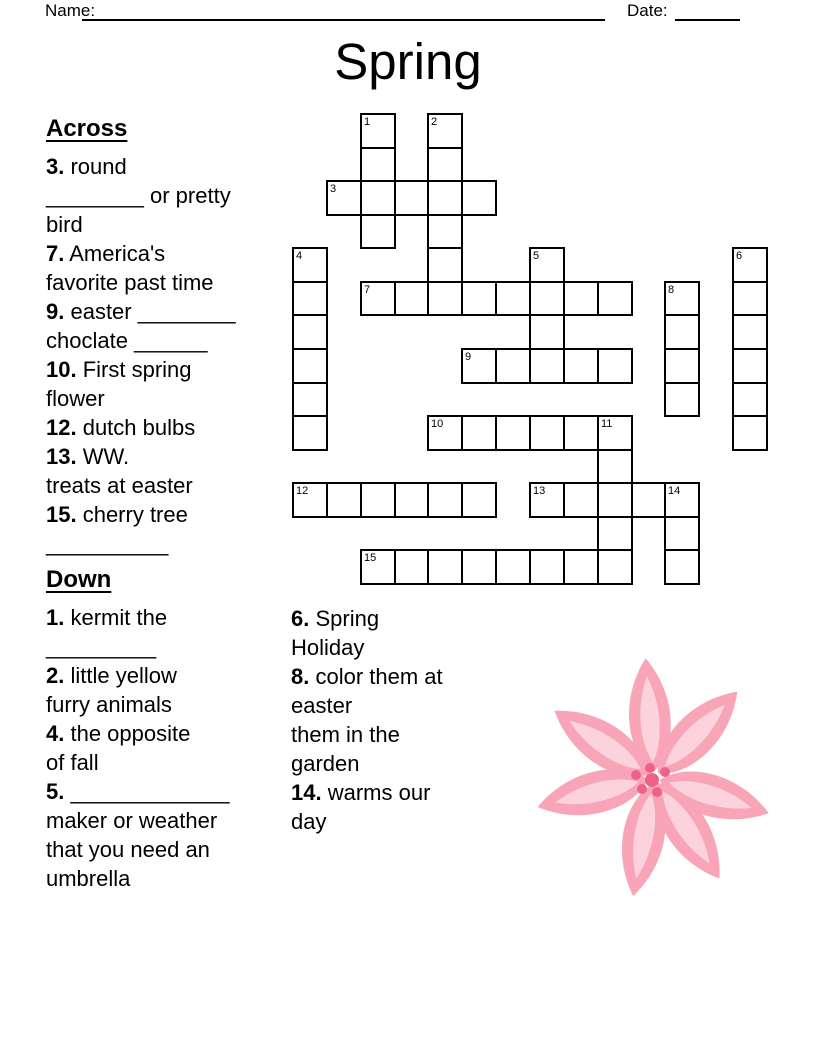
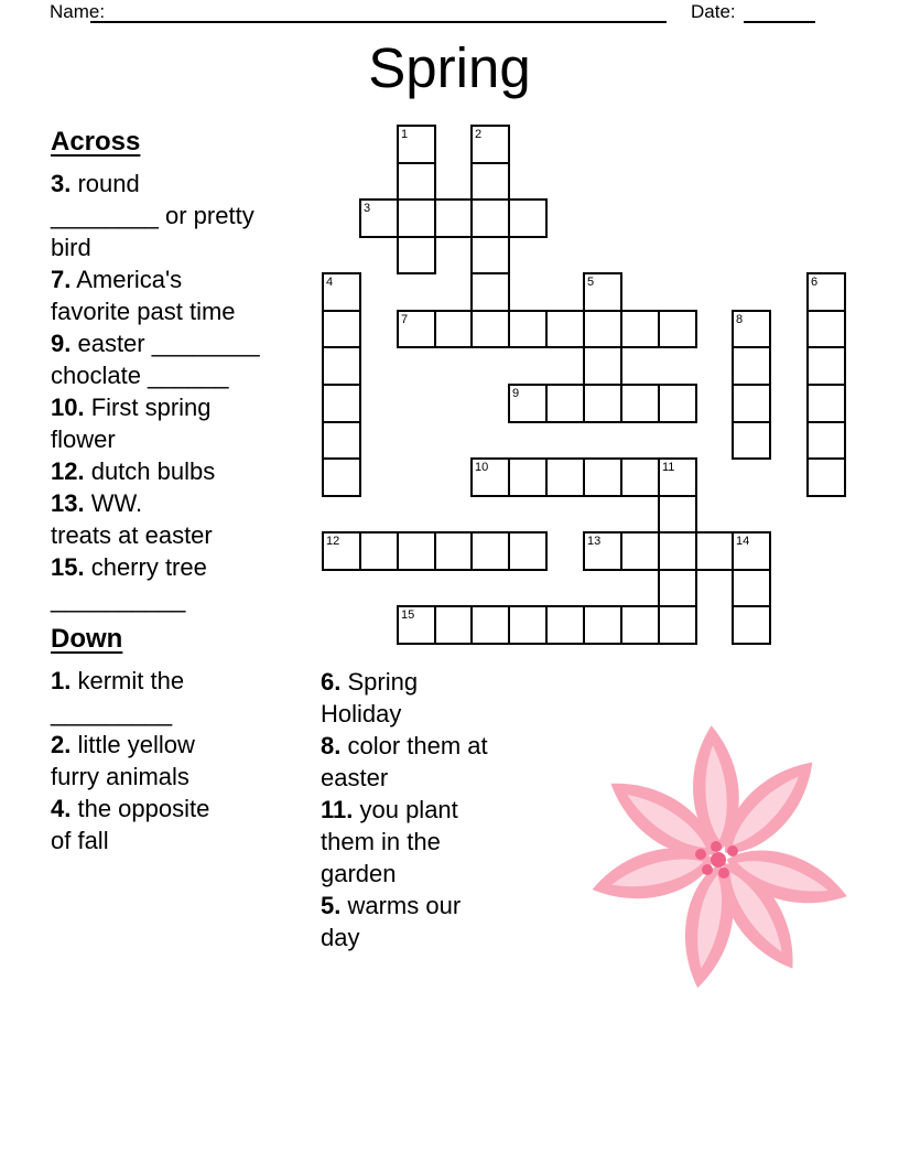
  Name:
  Date:
  Spring
  Across
  3. round
  ________ or pretty
  bird
  7. America's
  favorite past time
  9. easter ________
  choclate ______
  10. First spring
  flower
  12. dutch bulbs
  13. WW.
  treats at easter
  15. cherry tree
  __________
  Down
  1. kermit the
  _________
  2. little yellow
  furry animals
  4. the opposite
  of fall
- 5. _____________
- maker or weather
- that you need an
- umbrella
  6. Spring
  Holiday
  8. color them at
  easter
+ 11. you plant
  them in the
  garden
- 14. warms our
+ 5. warms our
  day
  1
  2
  3
  4
  5
  6
  7
  8
  9
  10
  11
  12
  13
  14
  15
